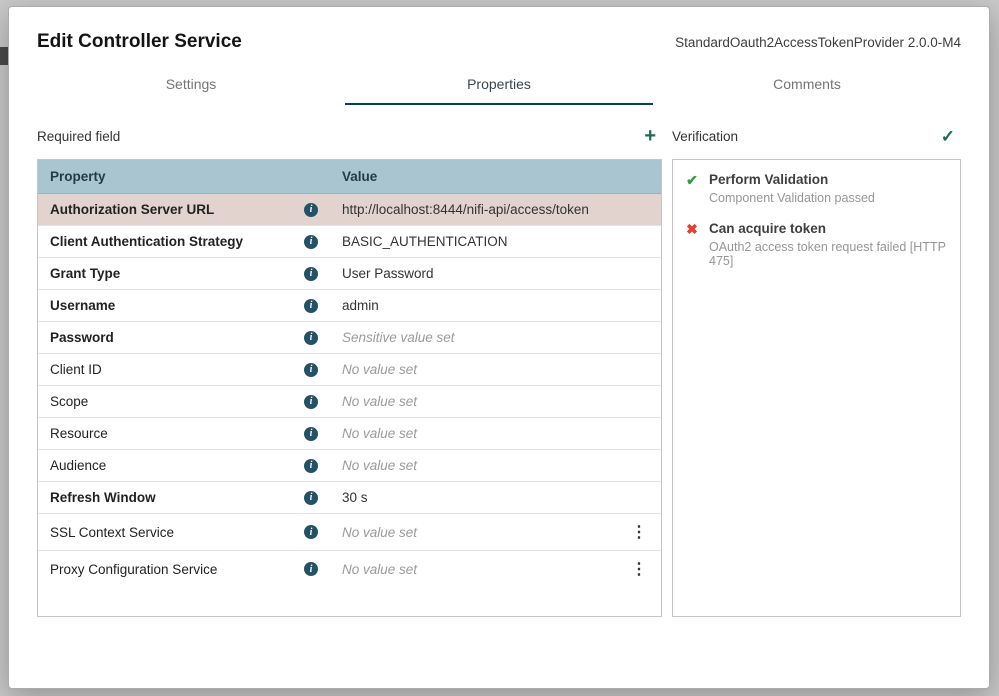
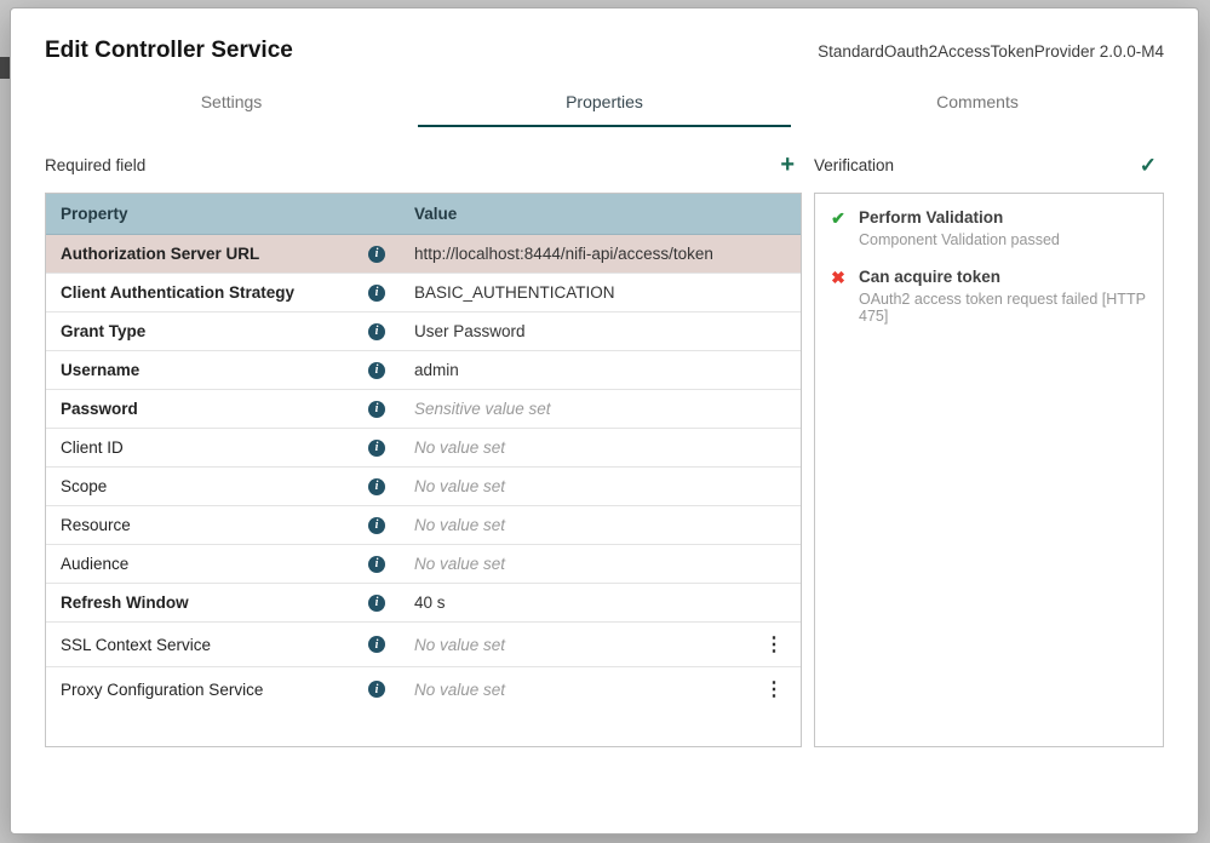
  Edit Controller Service
  StandardOauth2AccessTokenProvider 2.0.0-M4
  Settings
  Properties
  Comments
  Required field
  +
  Property	Value
  Authorization Server URL i	http://localhost:8444/nifi-api/access/token
  Client Authentication Strategy i	BASIC_AUTHENTICATION
  Grant Type i	User Password
  Username i	admin
  Password i	Sensitive value set
  Client ID i	No value set
  Scope i	No value set
  Resource i	No value set
  Audience i	No value set
- Refresh Window i	30 s
+ Refresh Window i	40 s
  SSL Context Service i	No value set ⋮
  Proxy Configuration Service i	No value set ⋮
  Verification
  ✓
  ✔
  Perform Validation
  Component Validation passed
  ✖
  Can acquire token
  OAuth2 access token request failed [HTTP 475]
